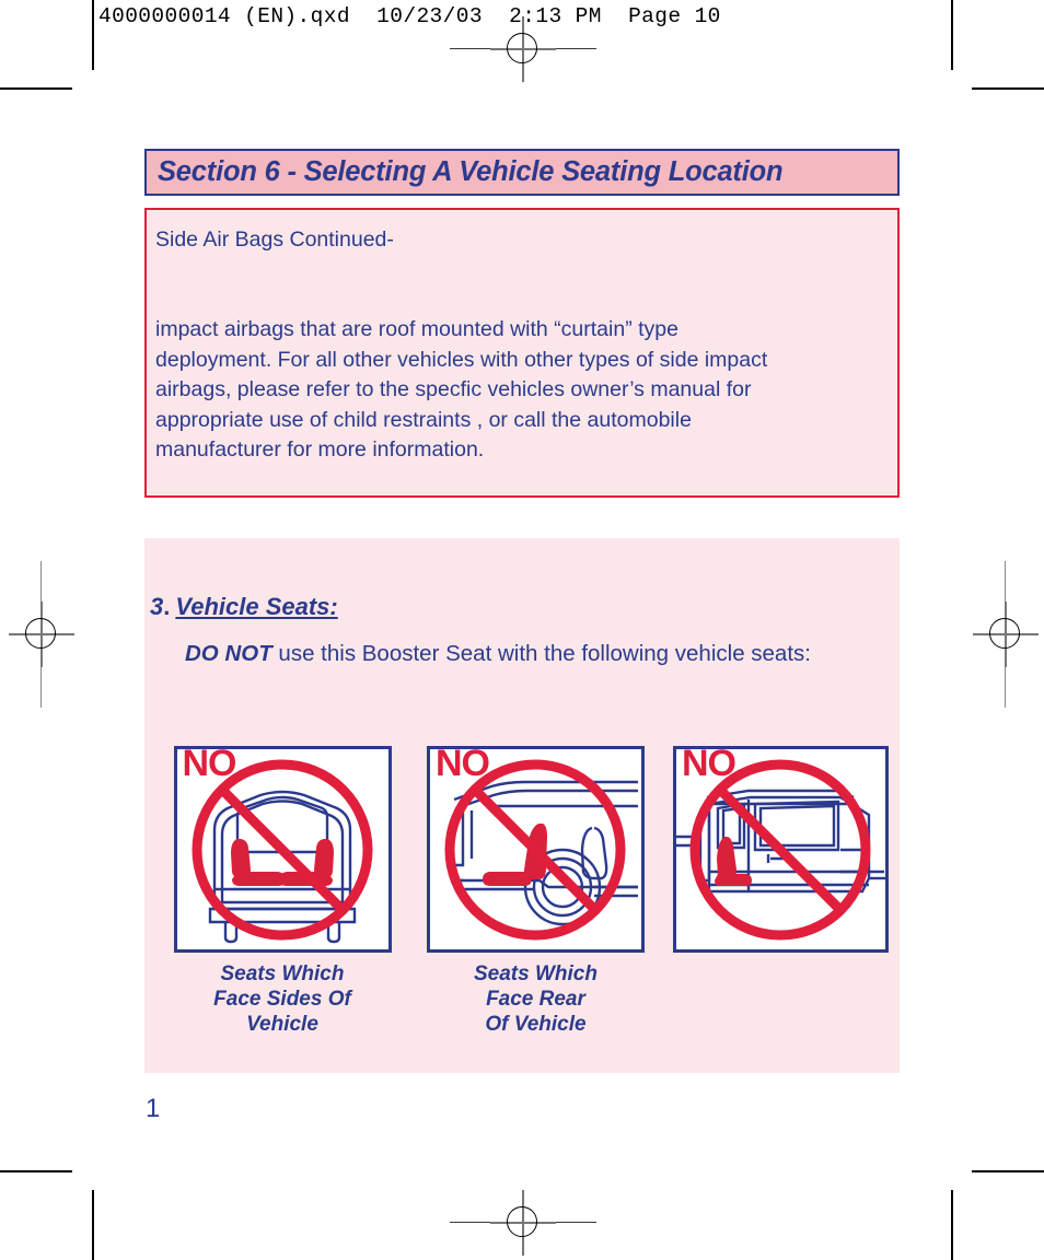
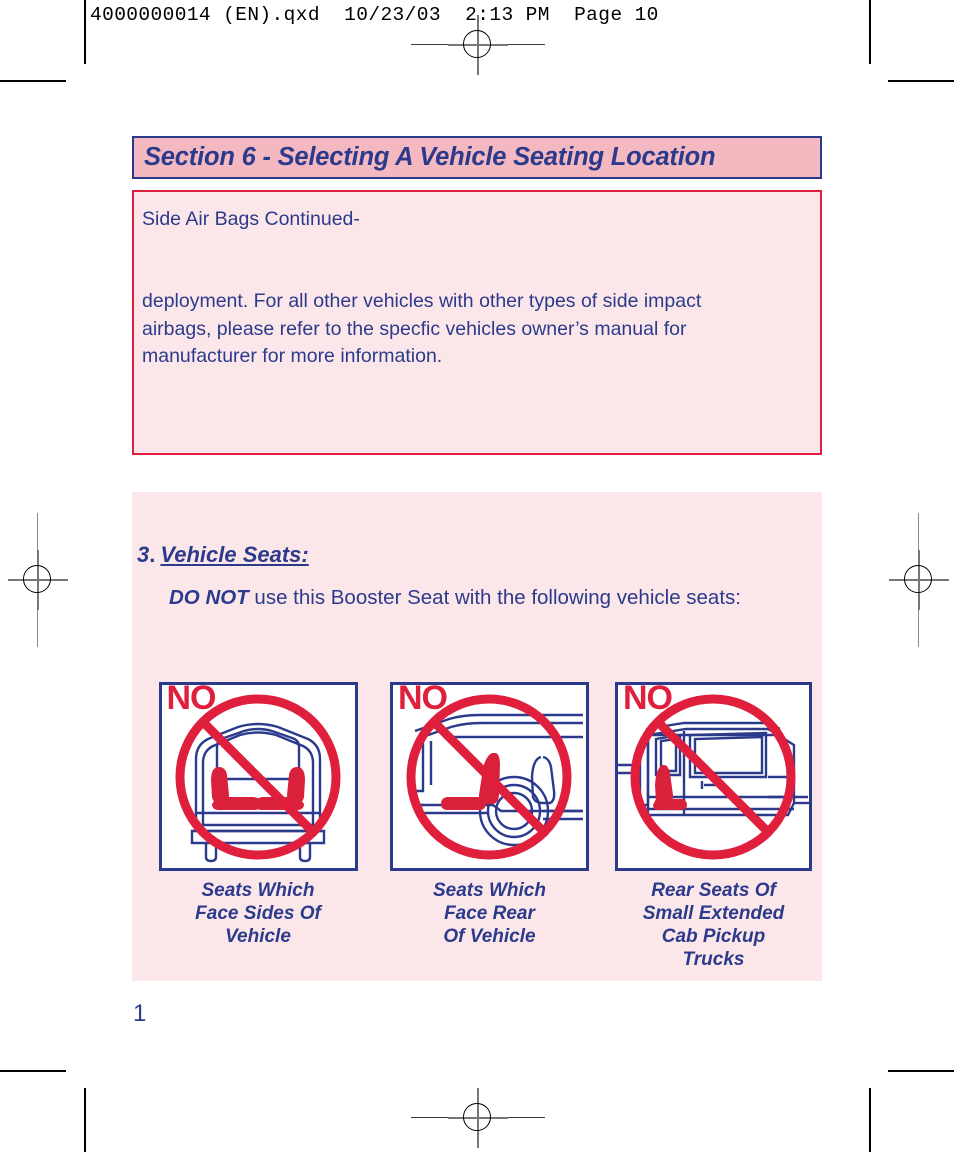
  4000000014 (EN).qxd 10/23/03 2:13 PM Page 10
  Section 6 - Selecting A Vehicle Seating Location
  Side Air Bags Continued-
- impact airbags that are roof mounted with “curtain” type
  deployment. For all other vehicles with other types of side impact
  airbags, please refer to the specfic vehicles owner’s manual for
- appropriate use of child restraints , or call the automobile
  manufacturer for more information.
  3. Vehicle Seats:
  DO NOT use this Booster Seat with the following vehicle seats:
  NO
  Seats Which
  Face Sides Of
  Vehicle
  NO
  Seats Which
  Face Rear
  Of Vehicle
  NO
+ Rear Seats Of
+ Small Extended
+ Cab Pickup
+ Trucks
  1
